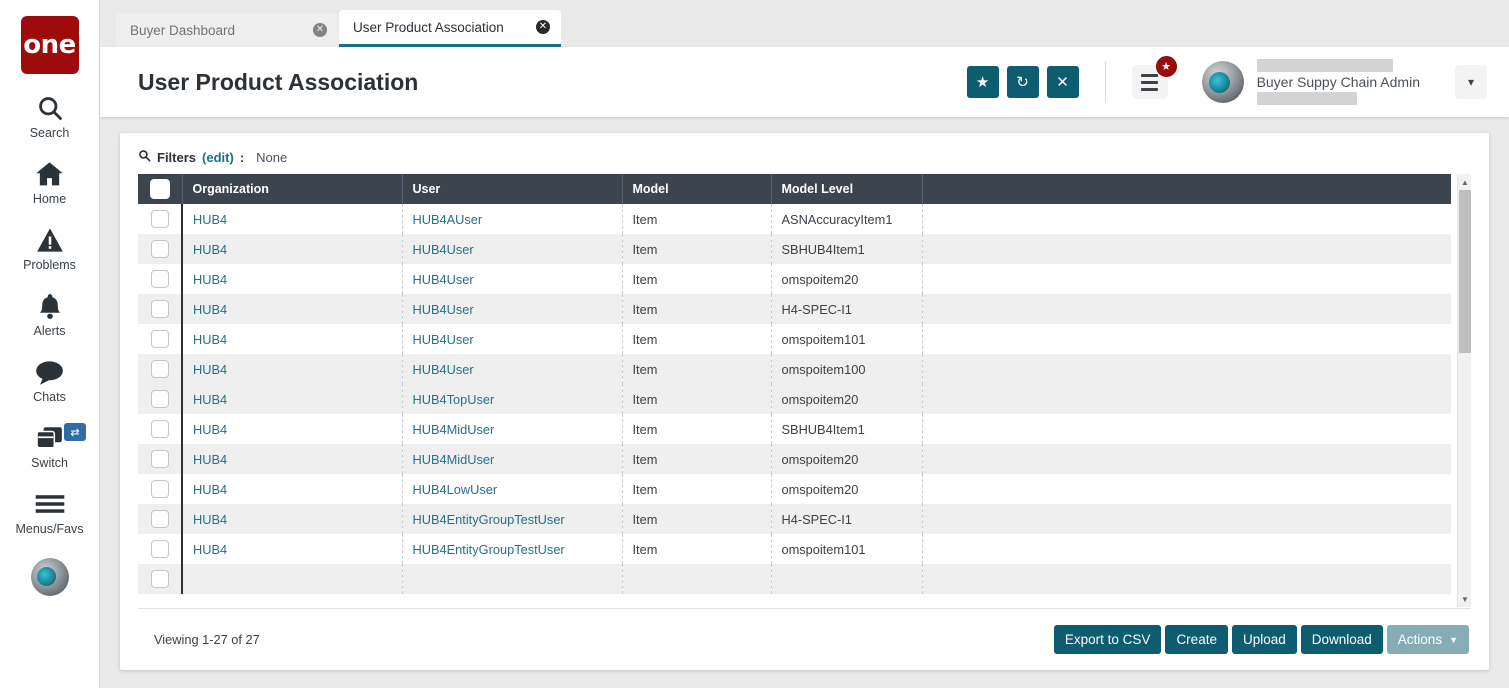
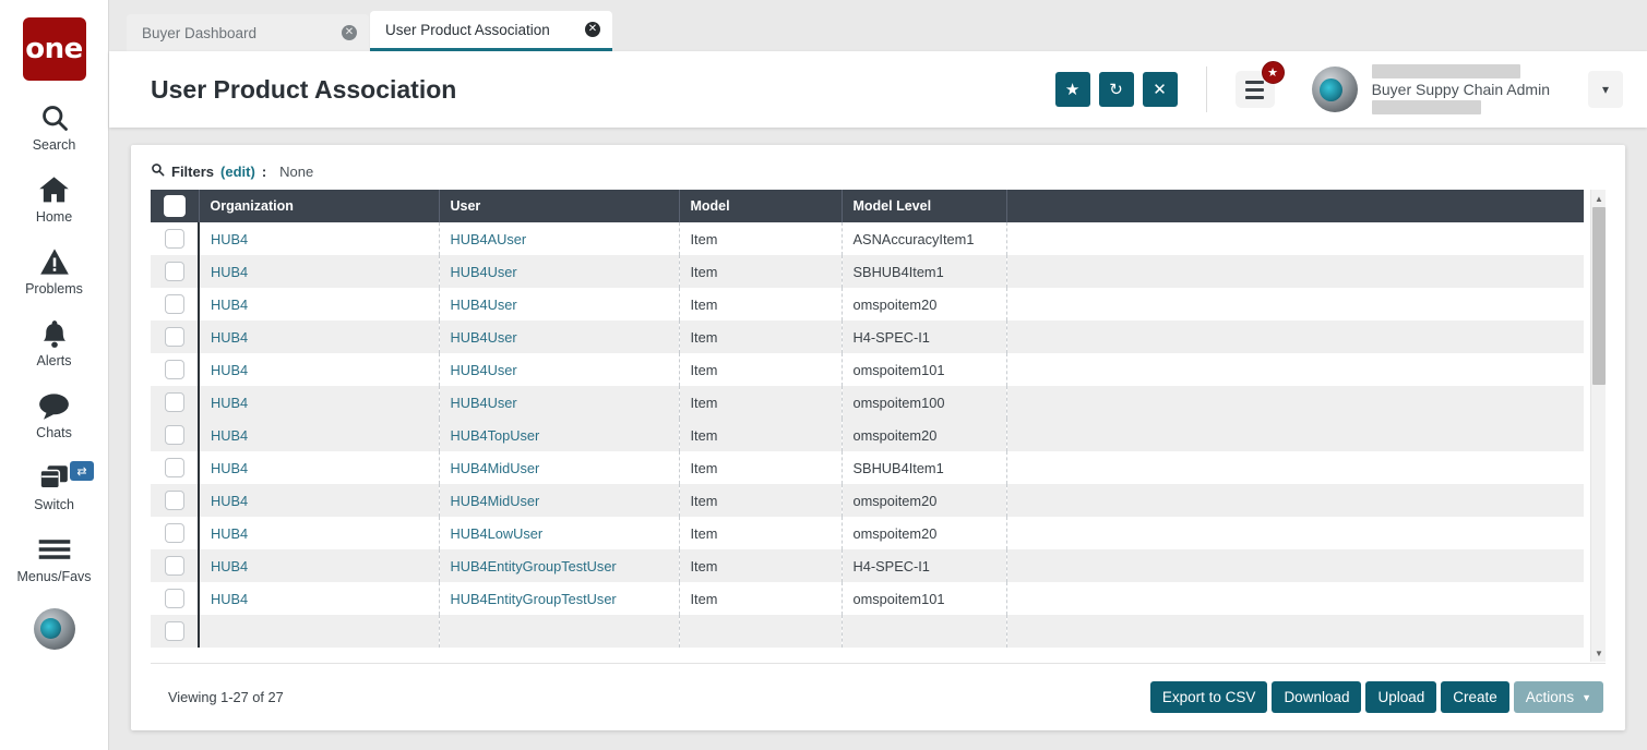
  one
  Search
  Home
  Problems
  Alerts
  Chats
  ⇄
  Switch
  Menus/Favs
  Buyer Dashboard
  ✕
  User Product Association
  ✕
  User Product Association
  ★
  ↻
  ✕
  ★
  Buyer Suppy Chain Admin
  ▾
  Filters
  (edit)
  :
  None
  	Organization	User	Model	Model Level
  	HUB4	HUB4AUser	Item	ASNAccuracyItem1
  	HUB4	HUB4User	Item	SBHUB4Item1
  	HUB4	HUB4User	Item	omspoitem20
  	HUB4	HUB4User	Item	H4-SPEC-I1
  	HUB4	HUB4User	Item	omspoitem101
  	HUB4	HUB4User	Item	omspoitem100
  	HUB4	HUB4TopUser	Item	omspoitem20
  	HUB4	HUB4MidUser	Item	SBHUB4Item1
  	HUB4	HUB4MidUser	Item	omspoitem20
  	HUB4	HUB4LowUser	Item	omspoitem20
  	HUB4	HUB4EntityGroupTestUser	Item	H4-SPEC-I1
  	HUB4	HUB4EntityGroupTestUser	Item	omspoitem101
  ▲
  ▼
  Viewing 1-27 of 27
  Export to CSV
- Create
+ Download
  Upload
- Download
+ Create
  Actions
  ▼
